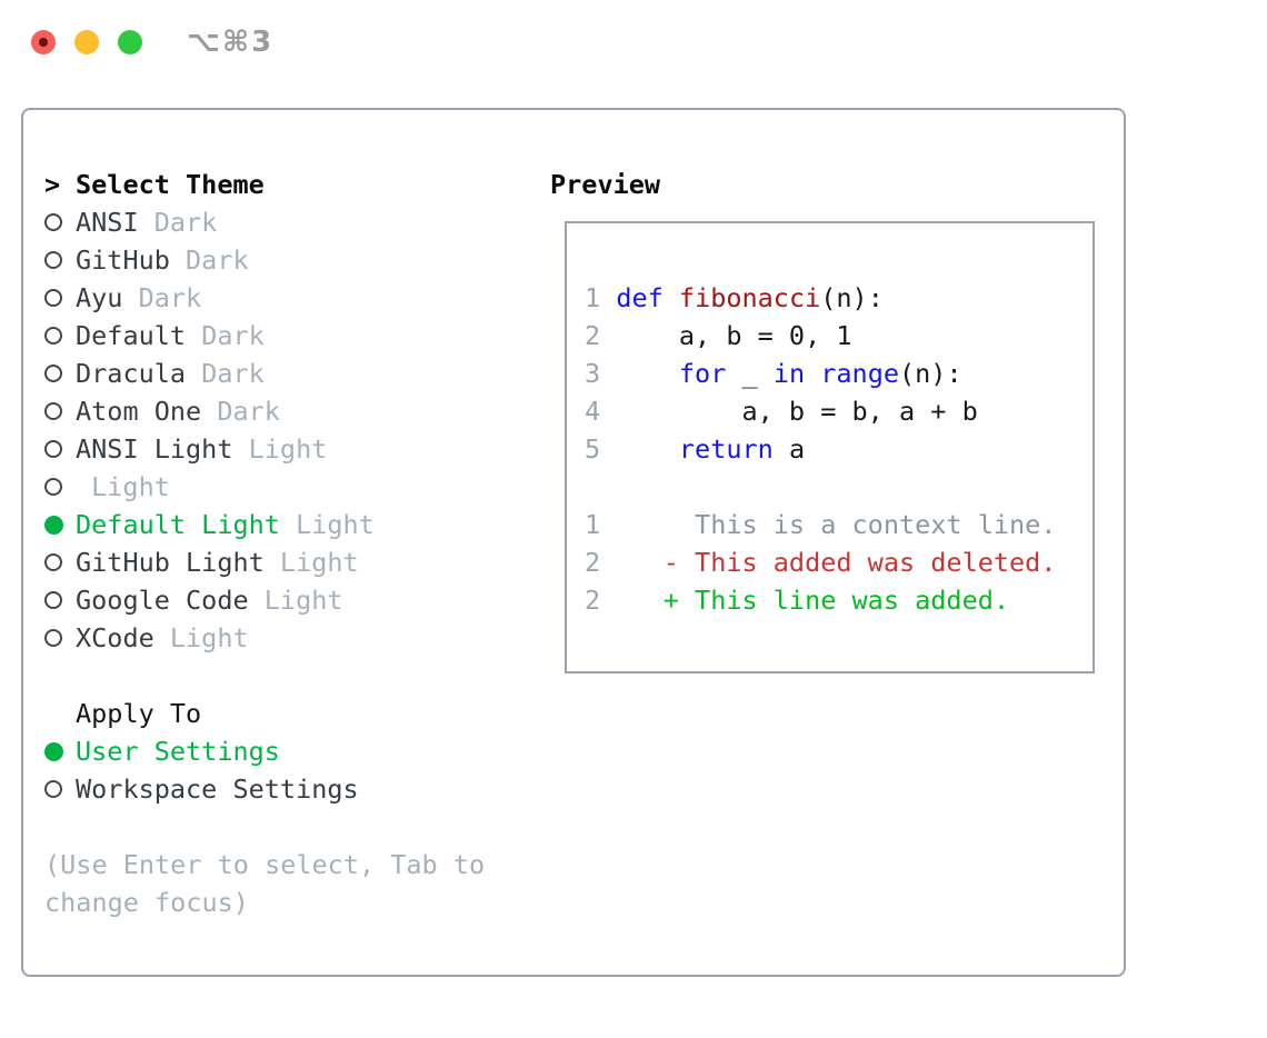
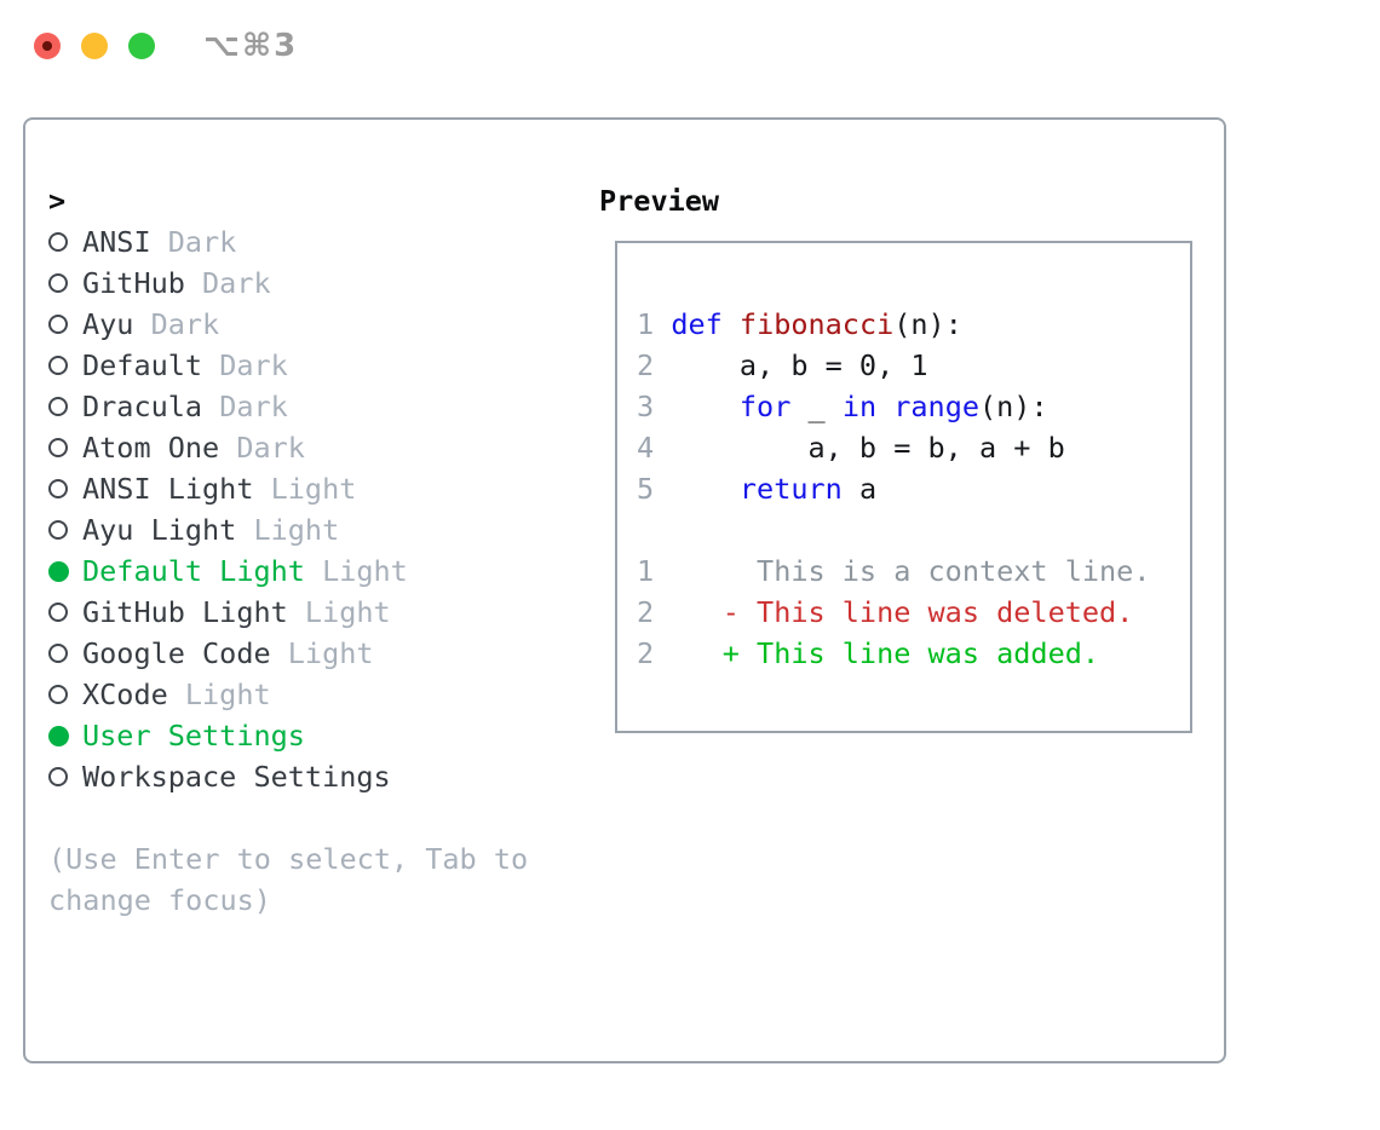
  ⌥⌘3
  >
- Select Theme
  ANSI
  Dark
  GitHub
  Dark
  Ayu
  Dark
  Default
  Dark
  Dracula
  Dark
  Atom One
  Dark
  ANSI Light
  Light
+ Ayu Light
  Light
  Default Light
  Light
  GitHub Light
  Light
  Google Code
  Light
  XCode
  Light
- Apply To
  User Settings
  Workspace Settings
  (Use Enter to select, Tab to
  change focus)
  Preview
  1 def fibonacci(n):
  2 a, b = 0, 1
  3 for _ in range(n):
  4 a, b = b, a + b
  5 return a
  1 This is a context line.
- 2 - This added was deleted.
+ 2 - This line was deleted.
  2 + This line was added.
